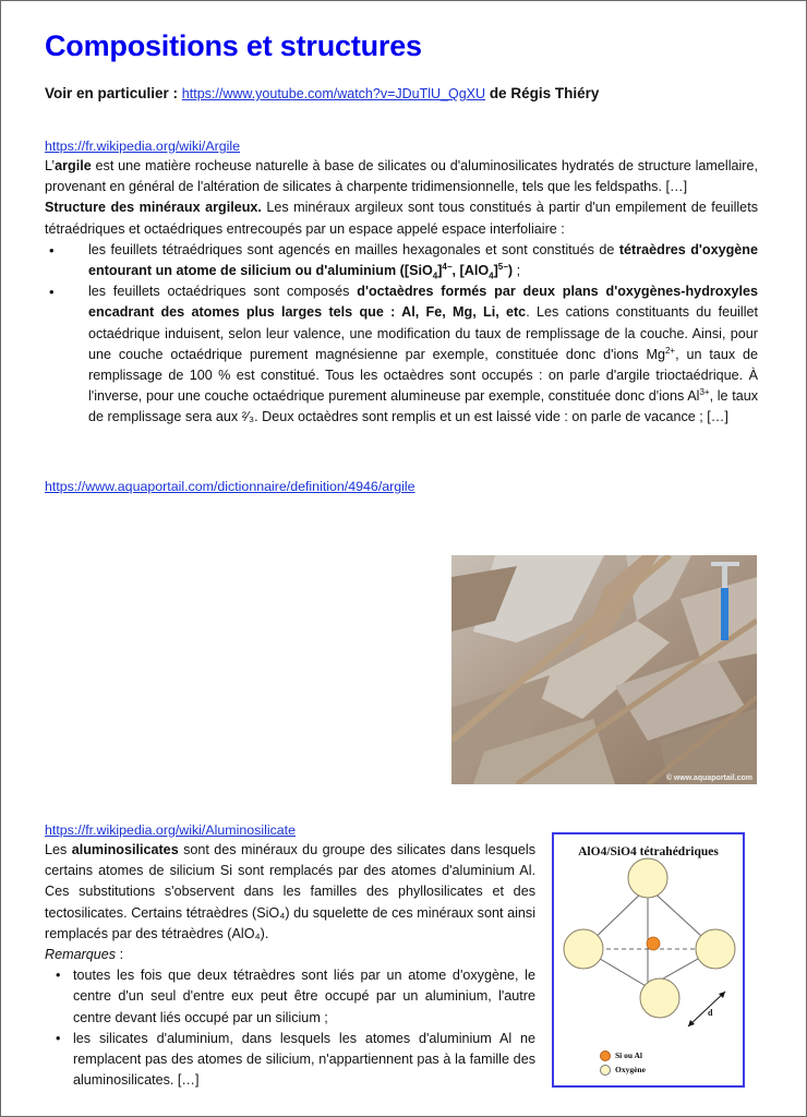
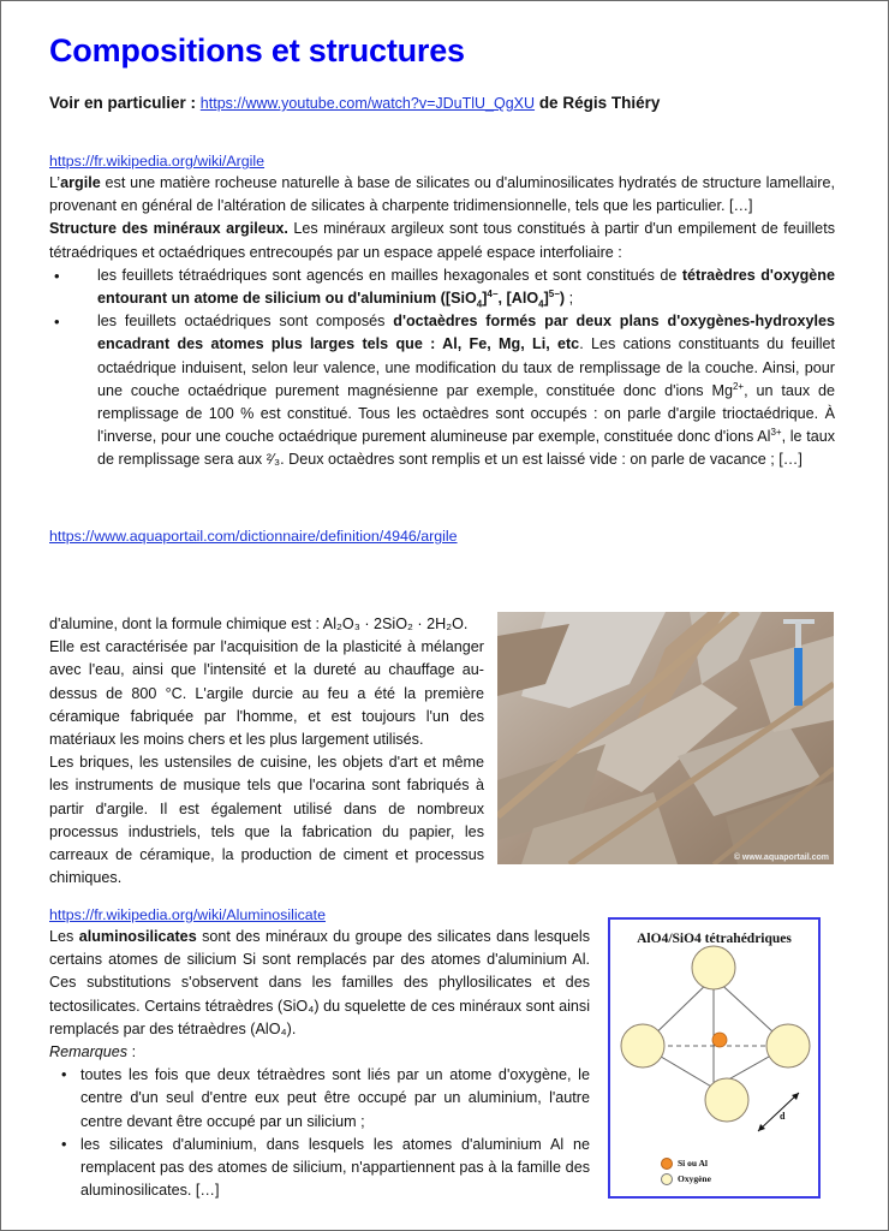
  Compositions et structures
  Voir en particulier : https://www.youtube.com/watch?v=JDuTlU_QgXU de Régis Thiéry
  https://fr.wikipedia.org/wiki/Argile
- L’argile est une matière rocheuse naturelle à base de silicates ou d'aluminosilicates hydratés de structure lamellaire, provenant en général de l'altération de silicates à charpente tridimensionnelle, tels que les feldspaths. […]
+ L’argile est une matière rocheuse naturelle à base de silicates ou d'aluminosilicates hydratés de structure lamellaire, provenant en général de l'altération de silicates à charpente tridimensionnelle, tels que les particulier. […]
  Structure des minéraux argileux. Les minéraux argileux sont tous constitués à partir d'un empilement de feuillets tétraédriques et octaédriques entrecoupés par un espace appelé espace interfoliaire :
  les feuillets tétraédriques sont agencés en mailles hexagonales et sont constitués de tétraèdres d'oxygène entourant un atome de silicium ou d'aluminium ([SiO4]4−, [AlO4]5−) ;
  les feuillets octaédriques sont composés d'octaèdres formés par deux plans d'oxygènes-hydroxyles encadrant des atomes plus larges tels que : Al, Fe, Mg, Li, etc. Les cations constituants du feuillet octaédrique induisent, selon leur valence, une modification du taux de remplissage de la couche. Ainsi, pour une couche octaédrique purement magnésienne par exemple, constituée donc d'ions Mg2+, un taux de remplissage de 100 % est constitué. Tous les octaèdres sont occupés : on parle d'argile trioctaédrique. À l'inverse, pour une couche octaédrique purement alumineuse par exemple, constituée donc d'ions Al3+, le taux de remplissage sera aux ²⁄₃. Deux octaèdres sont remplis et un est laissé vide : on parle de vacance ; […]
  https://www.aquaportail.com/dictionnaire/definition/4946/argile
+ d'alumine, dont la formule chimique est : Al₂O₃ · 2SiO₂ · 2H₂O.
+ Elle est caractérisée par l'acquisition de la plasticité à mélanger avec l'eau, ainsi que l'intensité et la dureté au chauffage au-dessus de 800 °C. L'argile durcie au feu a été la première céramique fabriquée par l'homme, et est toujours l'un des matériaux les moins chers et les plus largement utilisés.
+ Les briques, les ustensiles de cuisine, les objets d'art et même les instruments de musique tels que l'ocarina sont fabriqués à partir d'argile. Il est également utilisé dans de nombreux processus industriels, tels que la fabrication du papier, les carreaux de céramique, la production de ciment et processus chimiques.
  https://fr.wikipedia.org/wiki/Aluminosilicate
  Les aluminosilicates sont des minéraux du groupe des silicates dans lesquels certains atomes de silicium Si sont remplacés par des atomes d'aluminium Al. Ces substitutions s'observent dans les familles des phyllosilicates et des tectosilicates. Certains tétraèdres (SiO₄) du squelette de ces minéraux sont ainsi remplacés par des tétraèdres (AlO₄).
  Remarques :
- toutes les fois que deux tétraèdres sont liés par un atome d'oxygène, le centre d'un seul d'entre eux peut être occupé par un aluminium, l'autre centre devant liés occupé par un silicium ;
+ toutes les fois que deux tétraèdres sont liés par un atome d'oxygène, le centre d'un seul d'entre eux peut être occupé par un aluminium, l'autre centre devant être occupé par un silicium ;
  les silicates d'aluminium, dans lesquels les atomes d'aluminium Al ne remplacent pas des atomes de silicium, n'appartiennent pas à la famille des aluminosilicates. […]
  AlO4/SiO4 tétrahédriques
  d
  Si ou Al
  Oxygène
